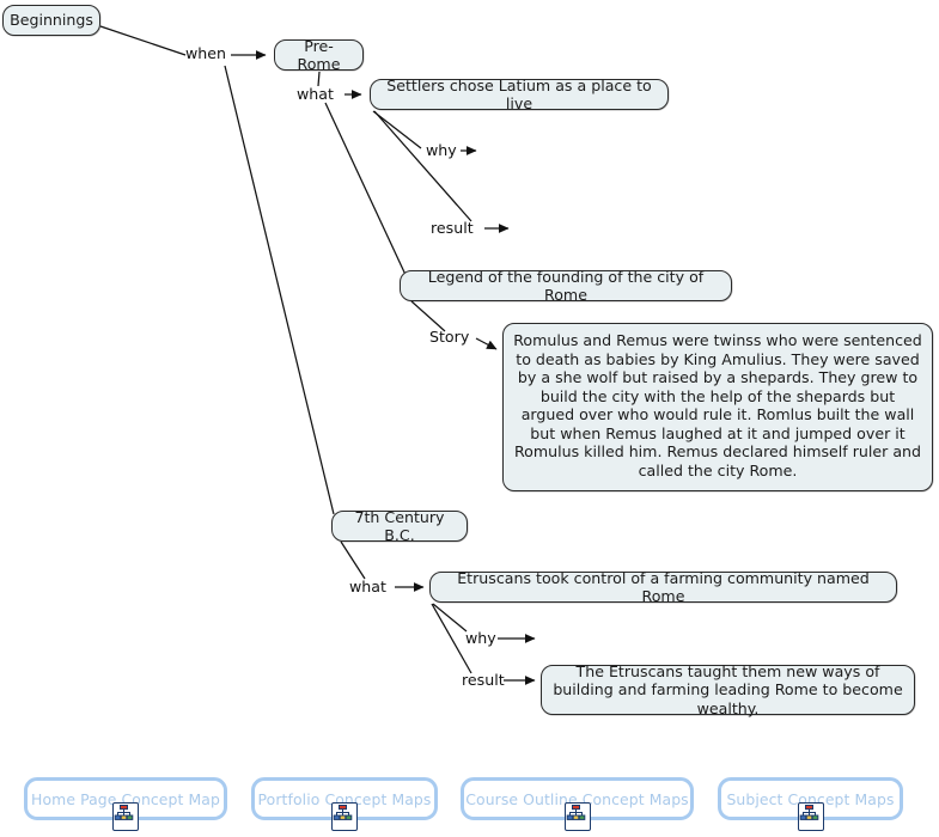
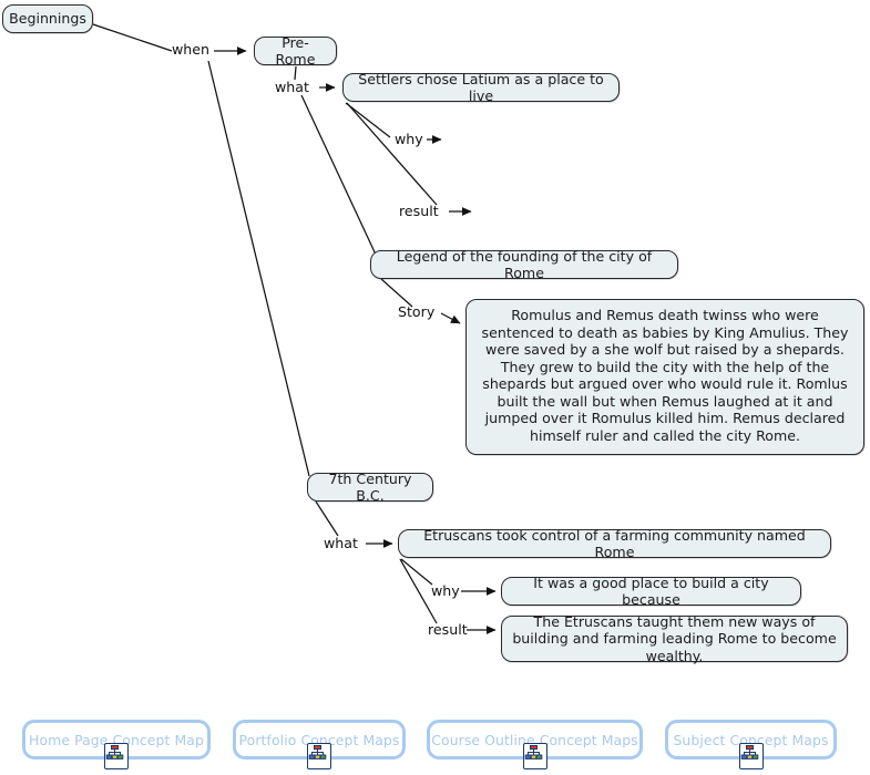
  Beginnings
  Pre-Rome
  Settlers chose Latium as a place to live
  Legend of the founding of the city of Rome
- Romulus and Remus were twinss who were sentenced to death as babies by King Amulius. They were saved by a she wolf but raised by a shepards. They grew to build the city with the help of the shepards but argued over who would rule it. Romlus built the wall but when Remus laughed at it and jumped over it Romulus killed him. Remus declared himself ruler and called the city Rome.
+ Romulus and Remus death twinss who were sentenced to death as babies by King Amulius. They were saved by a she wolf but raised by a shepards. They grew to build the city with the help of the shepards but argued over who would rule it. Romlus built the wall but when Remus laughed at it and jumped over it Romulus killed him. Remus declared himself ruler and called the city Rome.
  7th Century B.C.
  Etruscans took control of a farming community named Rome
+ It was a good place to build a city because
  The Etruscans taught them new ways of building and farming leading Rome to become wealthy.
  when
  what
  why
  result
  Story
  what
  why
  result
  Home Page Concept Map
  Portfolio Concept Maps
  Course Outline Concept Maps
  Subject Concept Maps
